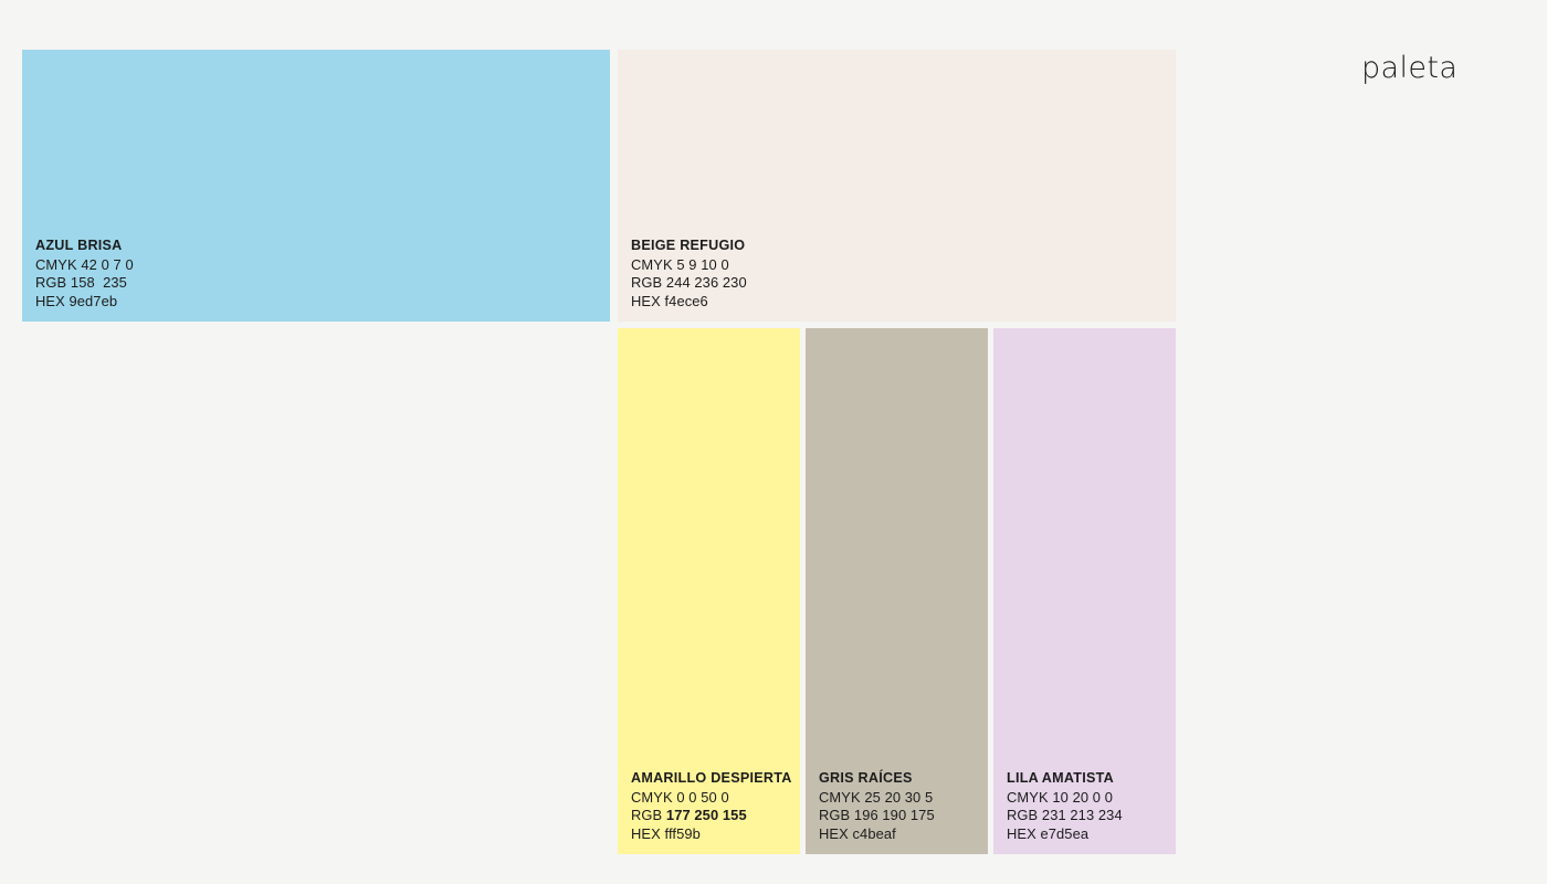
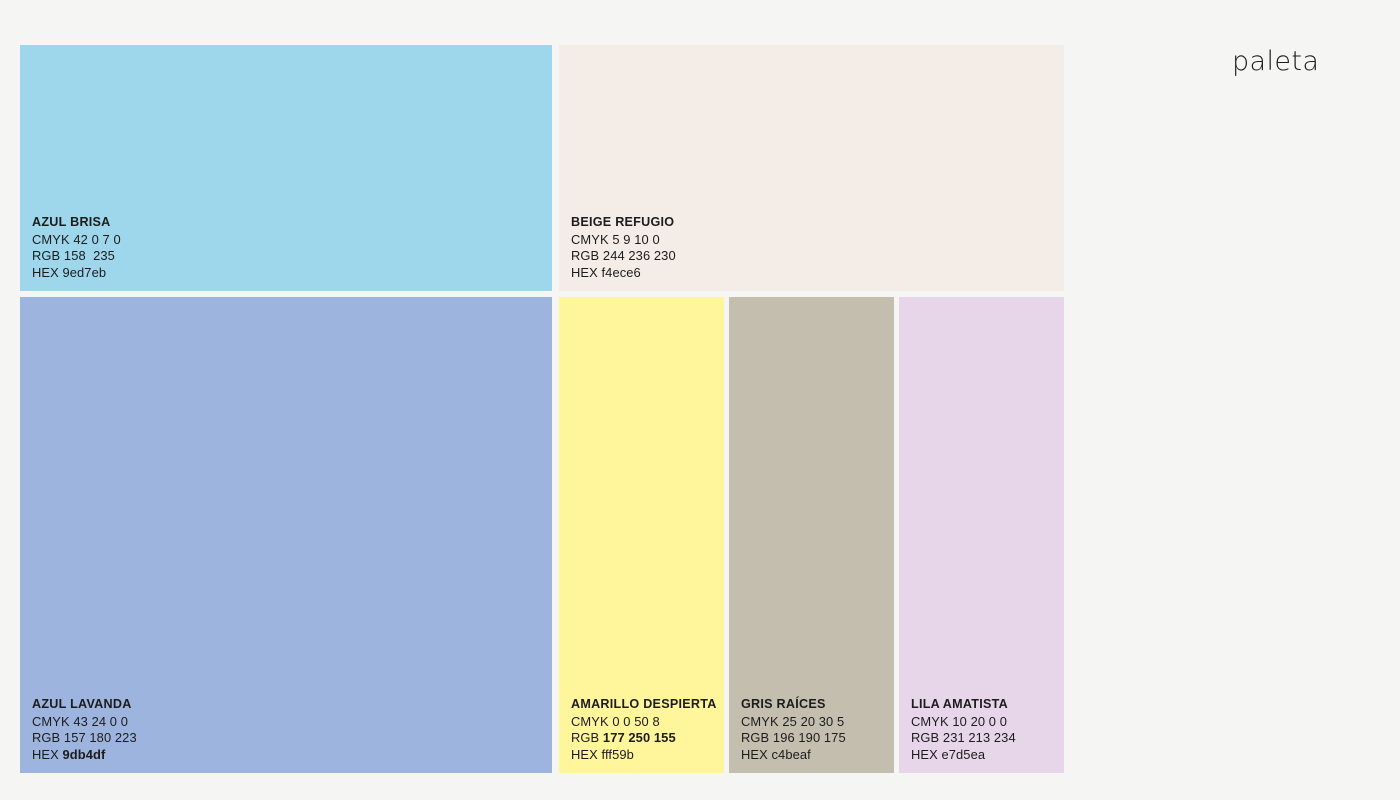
  AZUL BRISA
  CMYK 42 0 7 0
  RGB 158 235
  HEX 9ed7eb
  BEIGE REFUGIO
  CMYK 5 9 10 0
  RGB 244 236 230
  HEX f4ece6
+ AZUL LAVANDA
+ CMYK 43 24 0 0
+ RGB 157 180 223
+ HEX 9db4df
  AMARILLO DESPIERTA
- CMYK 0 0 50 0
+ CMYK 0 0 50 8
  RGB 177 250 155
  HEX fff59b
  GRIS RAÍCES
  CMYK 25 20 30 5
  RGB 196 190 175
  HEX c4beaf
  LILA AMATISTA
  CMYK 10 20 0 0
  RGB 231 213 234
  HEX e7d5ea
  paleta
